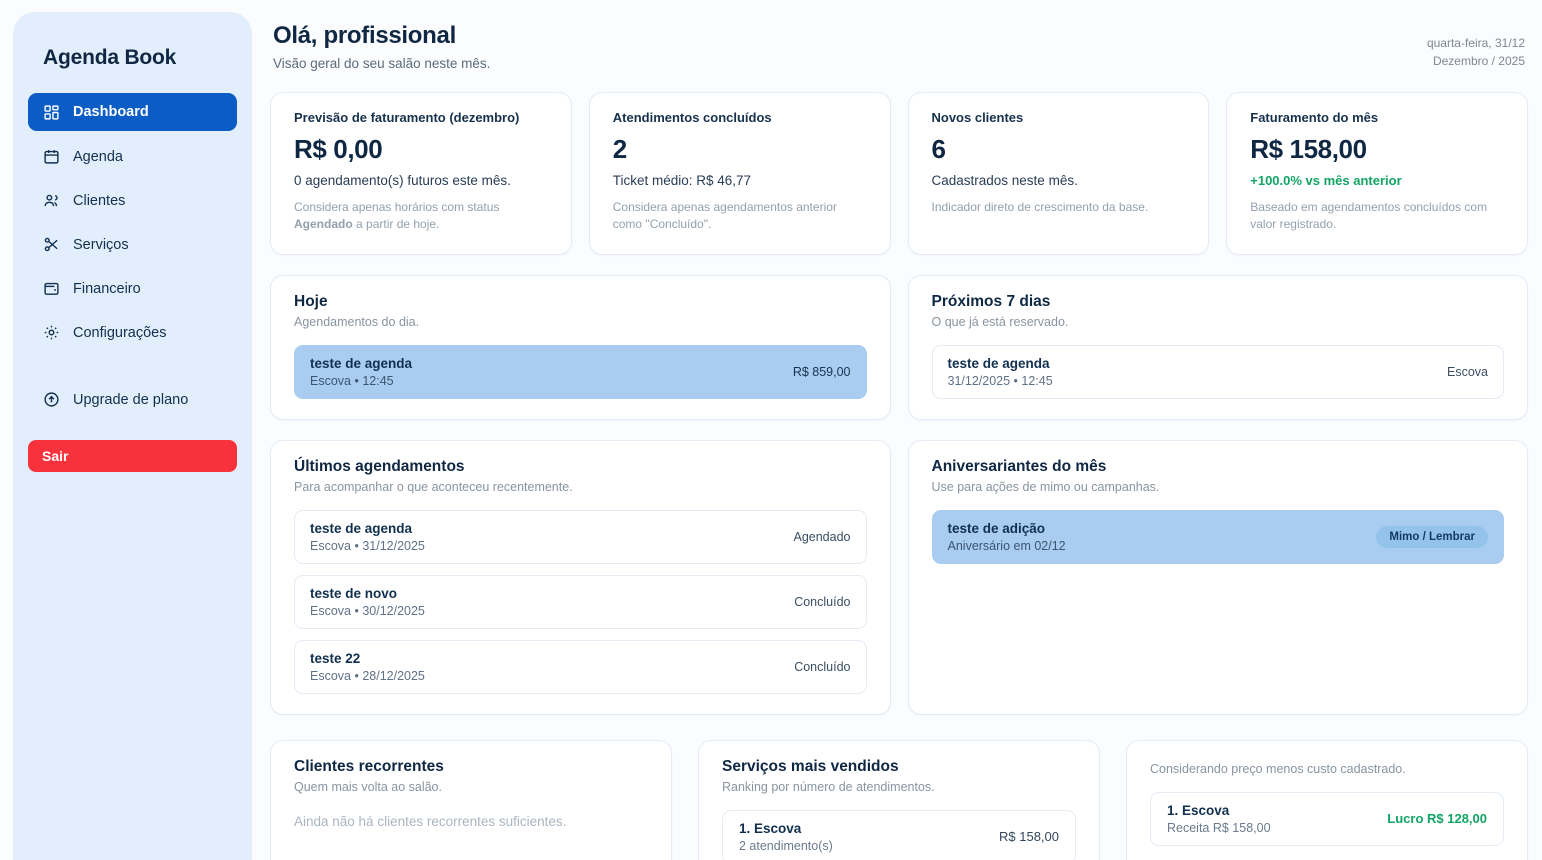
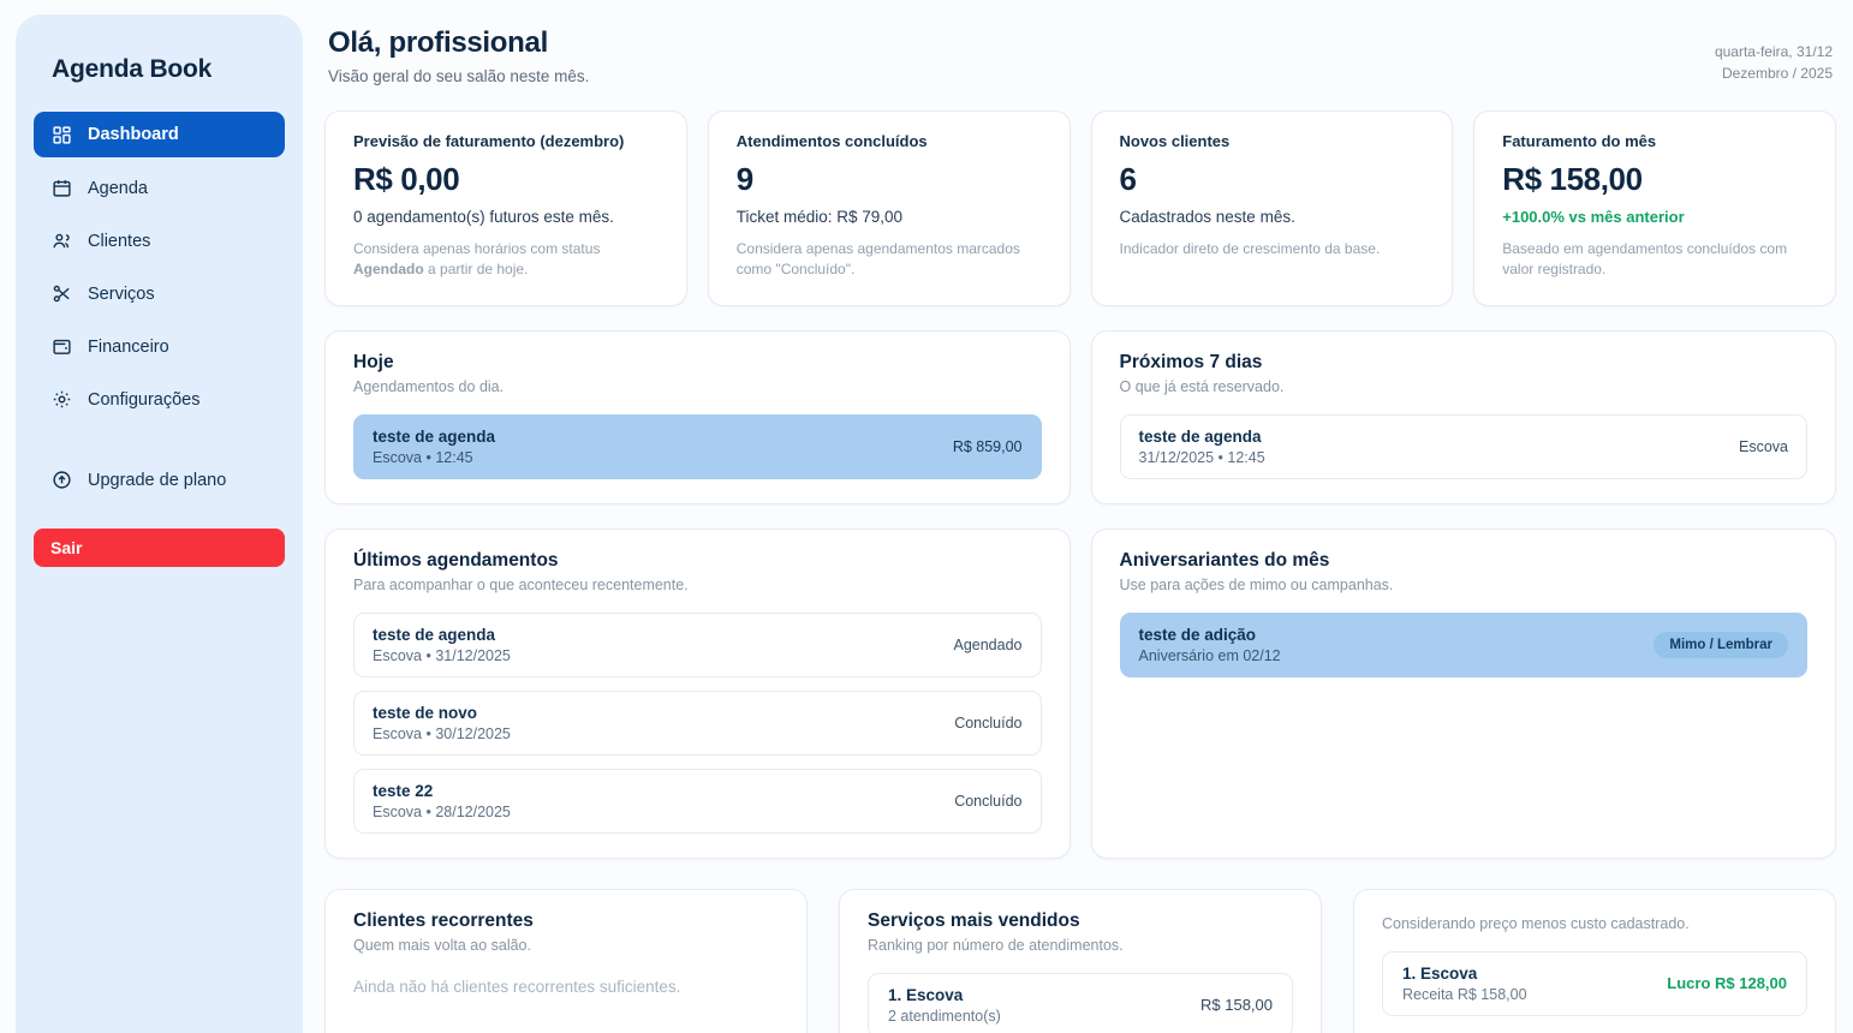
  Agenda Book
  Dashboard
  Agenda
  Clientes
  Serviços
  Financeiro
  Configurações
  Upgrade de plano
  Sair
  Olá, profissional
  Visão geral do seu salão neste mês.
  quarta-feira, 31/12
  Dezembro / 2025
  Previsão de faturamento (dezembro)
  R$ 0,00
  0 agendamento(s) futuros este mês.
  Considera apenas horários com status Agendado a partir de hoje.
  Atendimentos concluídos
- 2
+ 9
- Ticket médio: R$ 46,77
+ Ticket médio: R$ 79,00
- Considera apenas agendamentos anterior como "Concluído".
+ Considera apenas agendamentos marcados como "Concluído".
  Novos clientes
  6
  Cadastrados neste mês.
  Indicador direto de crescimento da base.
  Faturamento do mês
  R$ 158,00
  +100.0% vs mês anterior
  Baseado em agendamentos concluídos com valor registrado.
  Hoje
  Agendamentos do dia.
  teste de agenda
  Escova • 12:45
  R$ 859,00
  Próximos 7 dias
  O que já está reservado.
  teste de agenda
  31/12/2025 • 12:45
  Escova
  Últimos agendamentos
  Para acompanhar o que aconteceu recentemente.
  teste de agenda
  Escova • 31/12/2025
  Agendado
  teste de novo
  Escova • 30/12/2025
  Concluído
  teste 22
  Escova • 28/12/2025
  Concluído
  Aniversariantes do mês
  Use para ações de mimo ou campanhas.
  teste de adição
  Aniversário em 02/12
  Mimo / Lembrar
  Clientes recorrentes
  Quem mais volta ao salão.
  Ainda não há clientes recorrentes suficientes.
  Serviços mais vendidos
  Ranking por número de atendimentos.
  1. Escova
  2 atendimento(s)
  R$ 158,00
  Considerando preço menos custo cadastrado.
  1. Escova
  Receita R$ 158,00
  Lucro R$ 128,00
